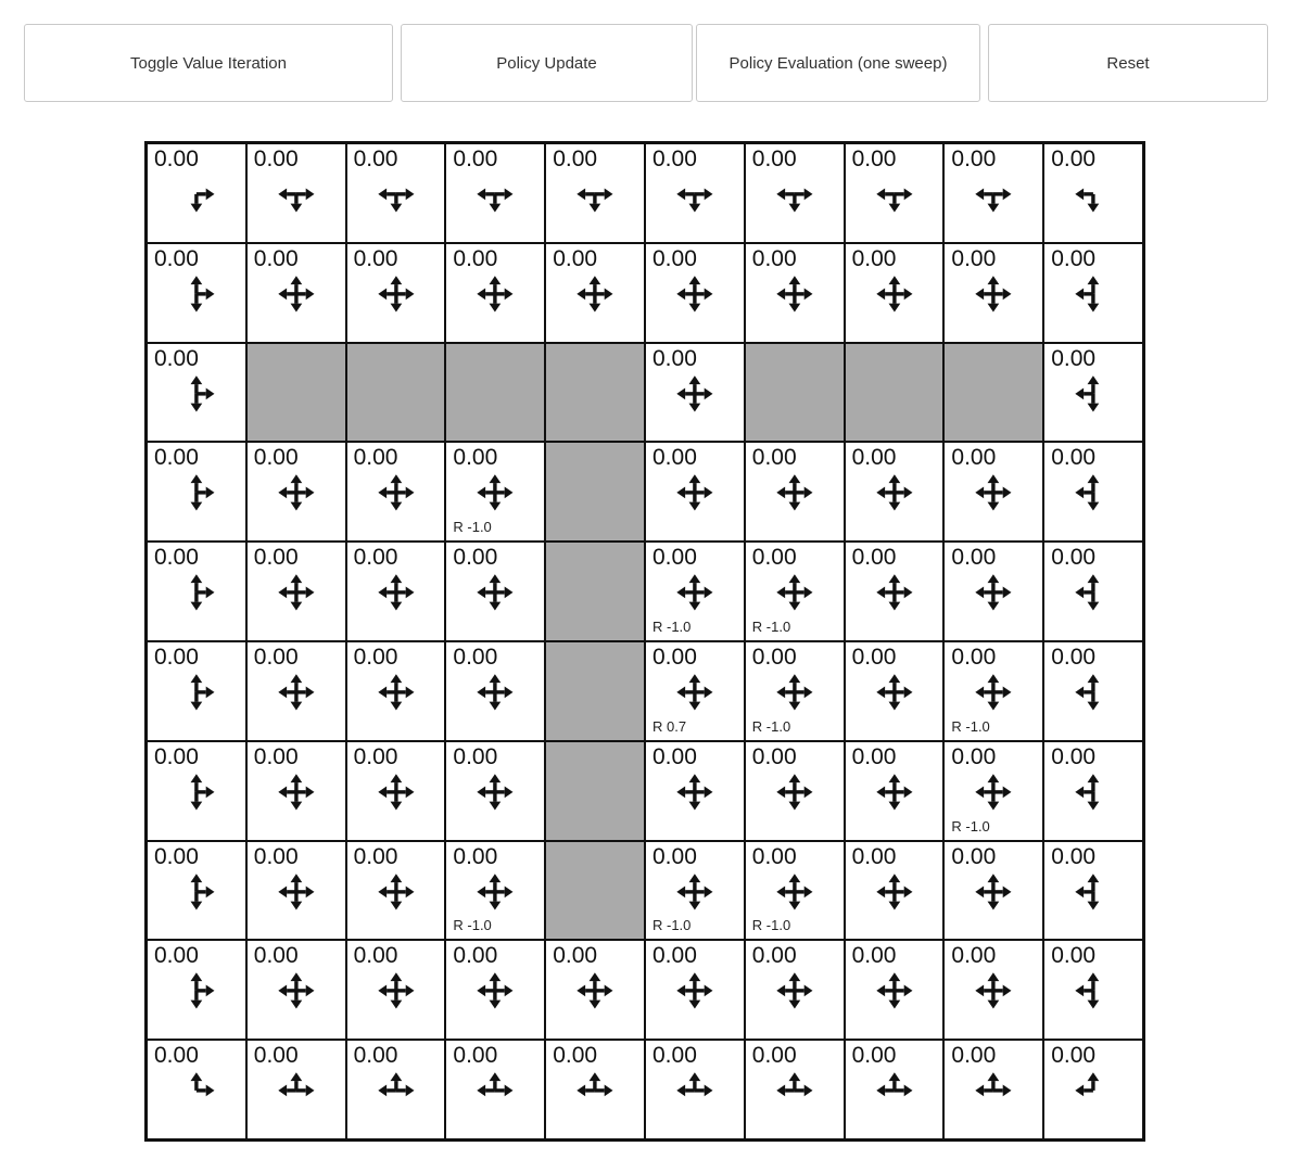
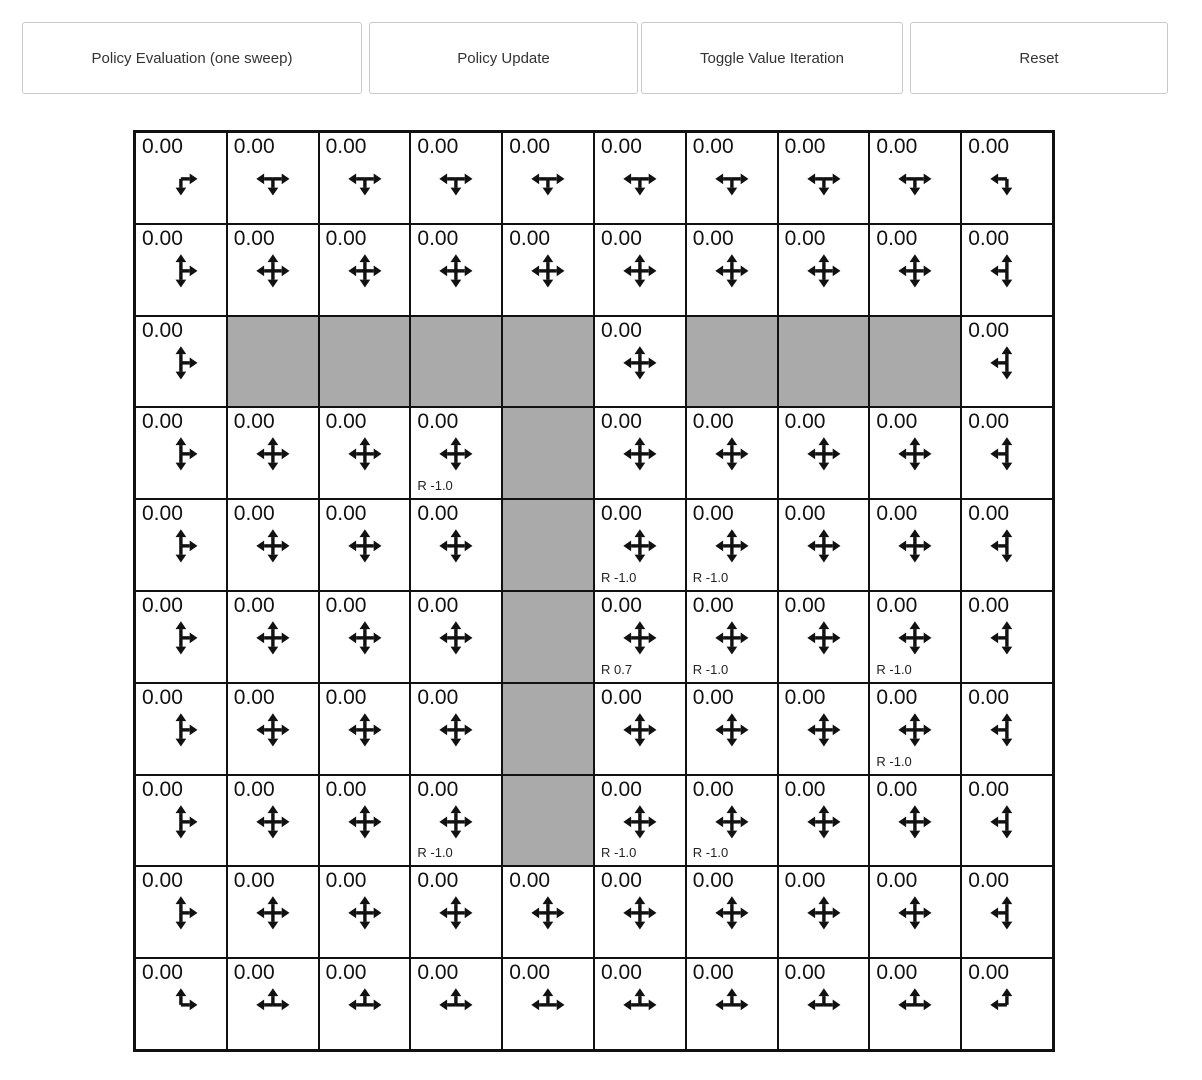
- Toggle Value Iteration
+ Policy Evaluation (one sweep)
  Policy Update
- Policy Evaluation (one sweep)
+ Toggle Value Iteration
  Reset
  0.00
  0.00
  0.00
  0.00
  0.00
  0.00
  0.00
  0.00
  0.00
  0.00
  0.00
  0.00
  0.00
  0.00
  0.00
  0.00
  0.00
  0.00
  0.00
  0.00
  0.00
  0.00
  0.00
  0.00
  0.00
  0.00
  0.00
  R -1.0
  0.00
  0.00
  0.00
  0.00
  0.00
  0.00
  0.00
  0.00
  0.00
  0.00
  R -1.0
  0.00
  R -1.0
  0.00
  0.00
  0.00
  0.00
  0.00
  0.00
  0.00
  0.00
  R 0.7
  0.00
  R -1.0
  0.00
  0.00
  R -1.0
  0.00
  0.00
  0.00
  0.00
  0.00
  0.00
  0.00
  0.00
  0.00
  R -1.0
  0.00
  0.00
  0.00
  0.00
  0.00
  R -1.0
  0.00
  R -1.0
  0.00
  R -1.0
  0.00
  0.00
  0.00
  0.00
  0.00
  0.00
  0.00
  0.00
  0.00
  0.00
  0.00
  0.00
  0.00
  0.00
  0.00
  0.00
  0.00
  0.00
  0.00
  0.00
  0.00
  0.00
  0.00
